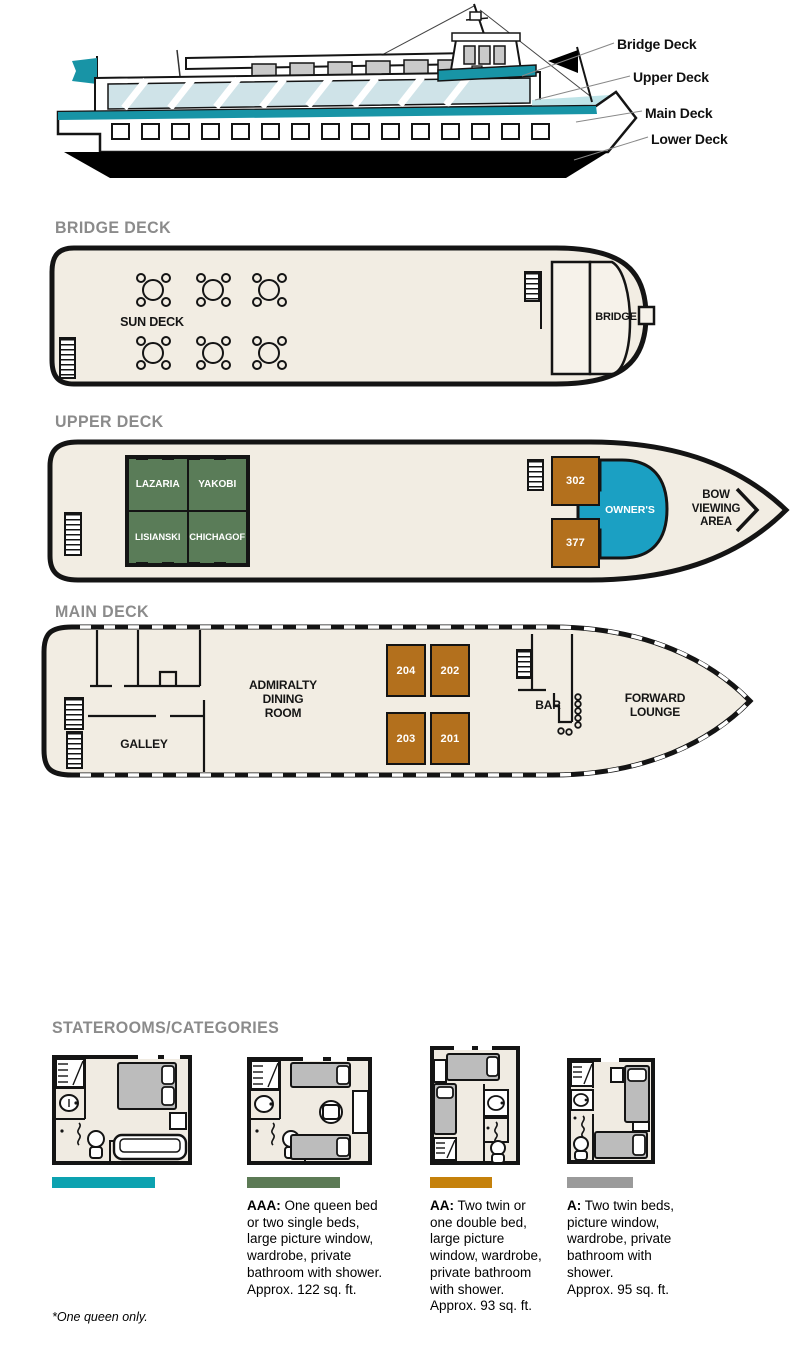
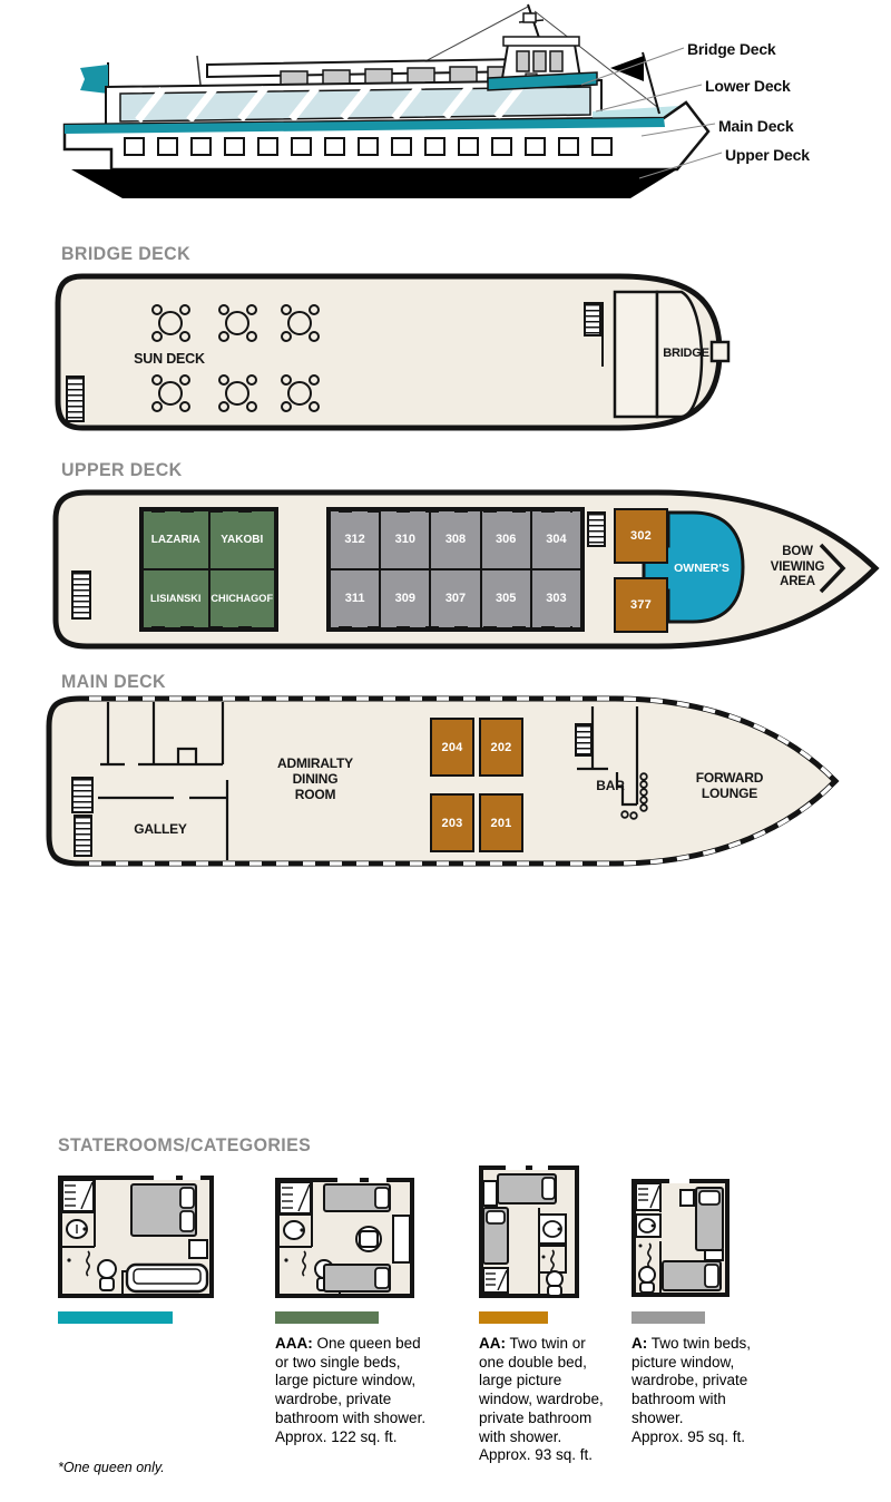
  Bridge Deck
- Upper Deck
+ Lower Deck
  Main Deck
- Lower Deck
+ Upper Deck
  BRIDGE DECK
  SUN DECK
  BRIDGE
  UPPER DECK
  LAZARIA
  YAKOBI
  LISIANSKI
  CHICHAGOF
+ 312
+ 310
+ 308
+ 306
+ 304
+ 311
+ 309
+ 307
+ 305
+ 303
  302
  377
  OWNER'S
  BOW
  VIEWING
  AREA
  MAIN DECK
  GALLEY
  ADMIRALTY
  DINING
  ROOM
  BAR
  FORWARD
  LOUNGE
  204
  202
  203
  201
  STATEROOMS/CATEGORIES
  AAA: One queen bed or two single beds, large picture window, wardrobe, private bathroom with shower.
  Approx. 122 sq. ft.
  AA: Two twin or one double bed, large picture window, wardrobe, private bathroom with shower.
  Approx. 93 sq. ft.
  A: Two twin beds, picture window, wardrobe, private bathroom with shower.
  Approx. 95 sq. ft.
  *One queen only.
